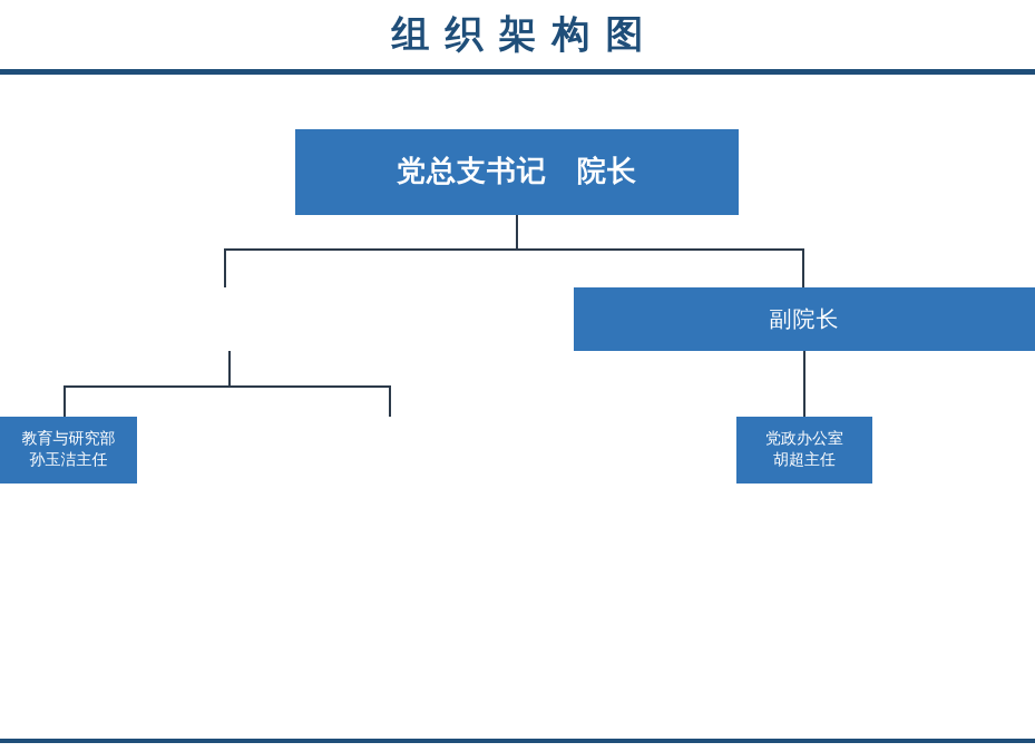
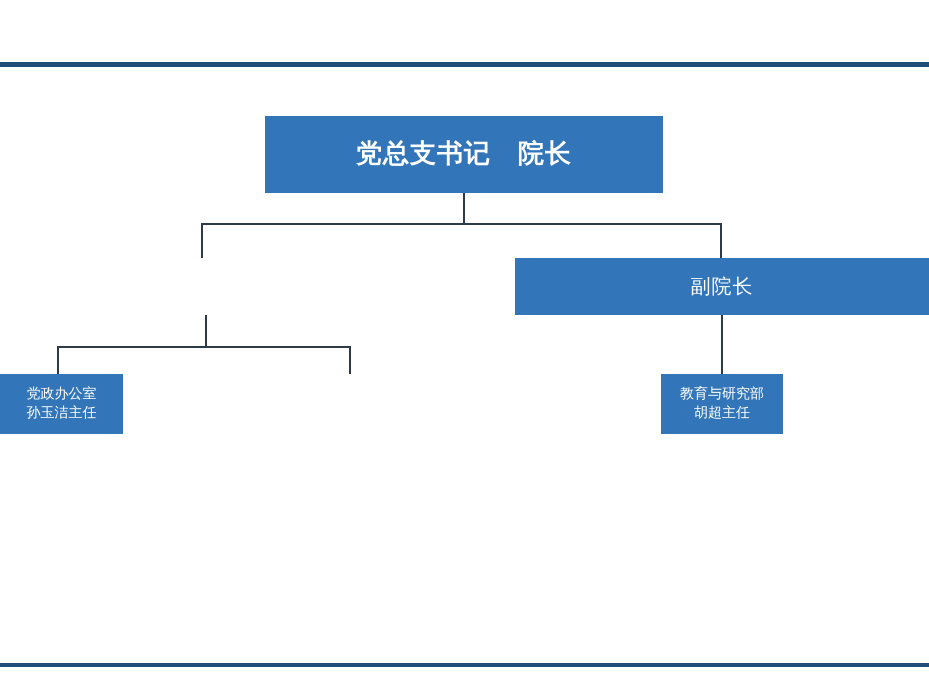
- 组织架构图
  党总支书记 院长
  副院长
- 教育与研究部
+ 党政办公室
  孙玉洁主任
- 党政办公室
+ 教育与研究部
  胡超主任
